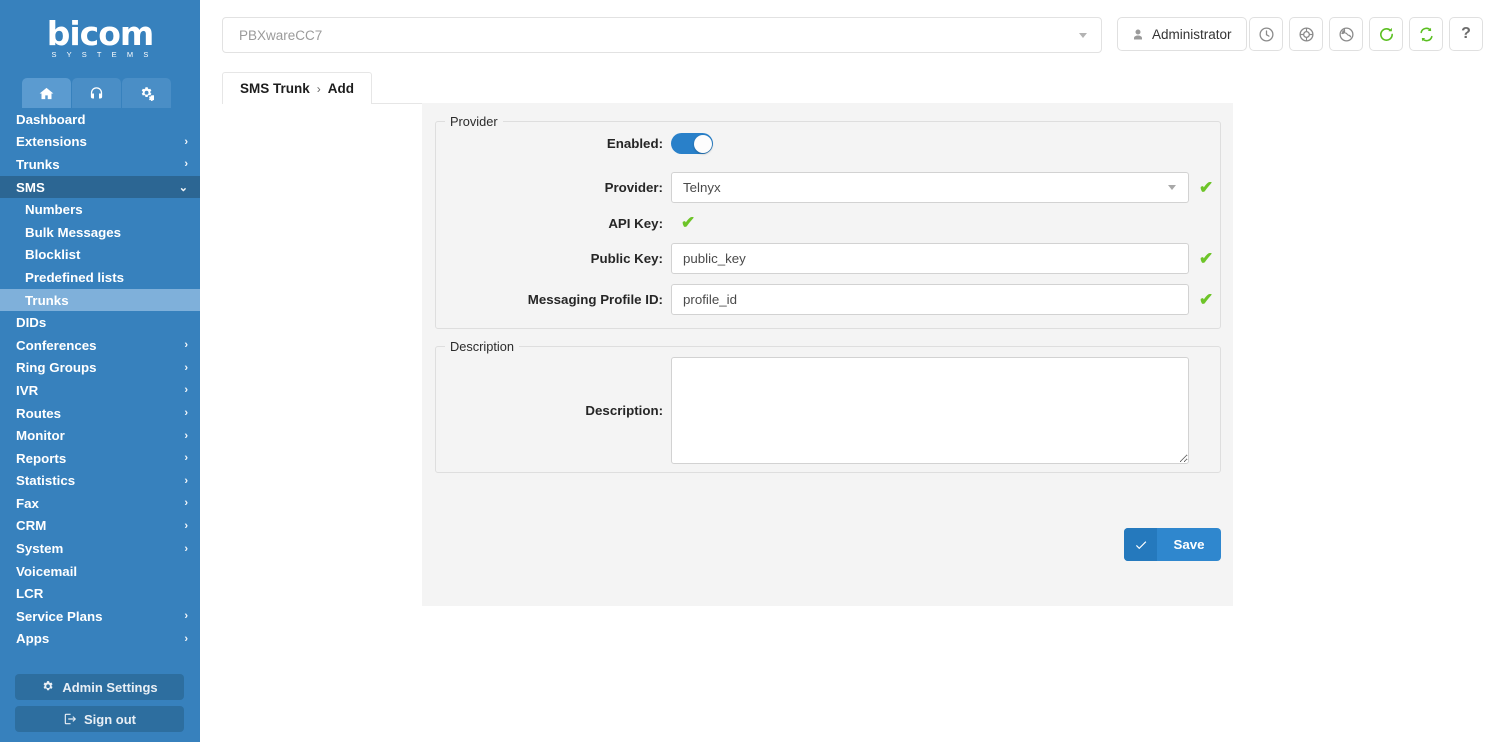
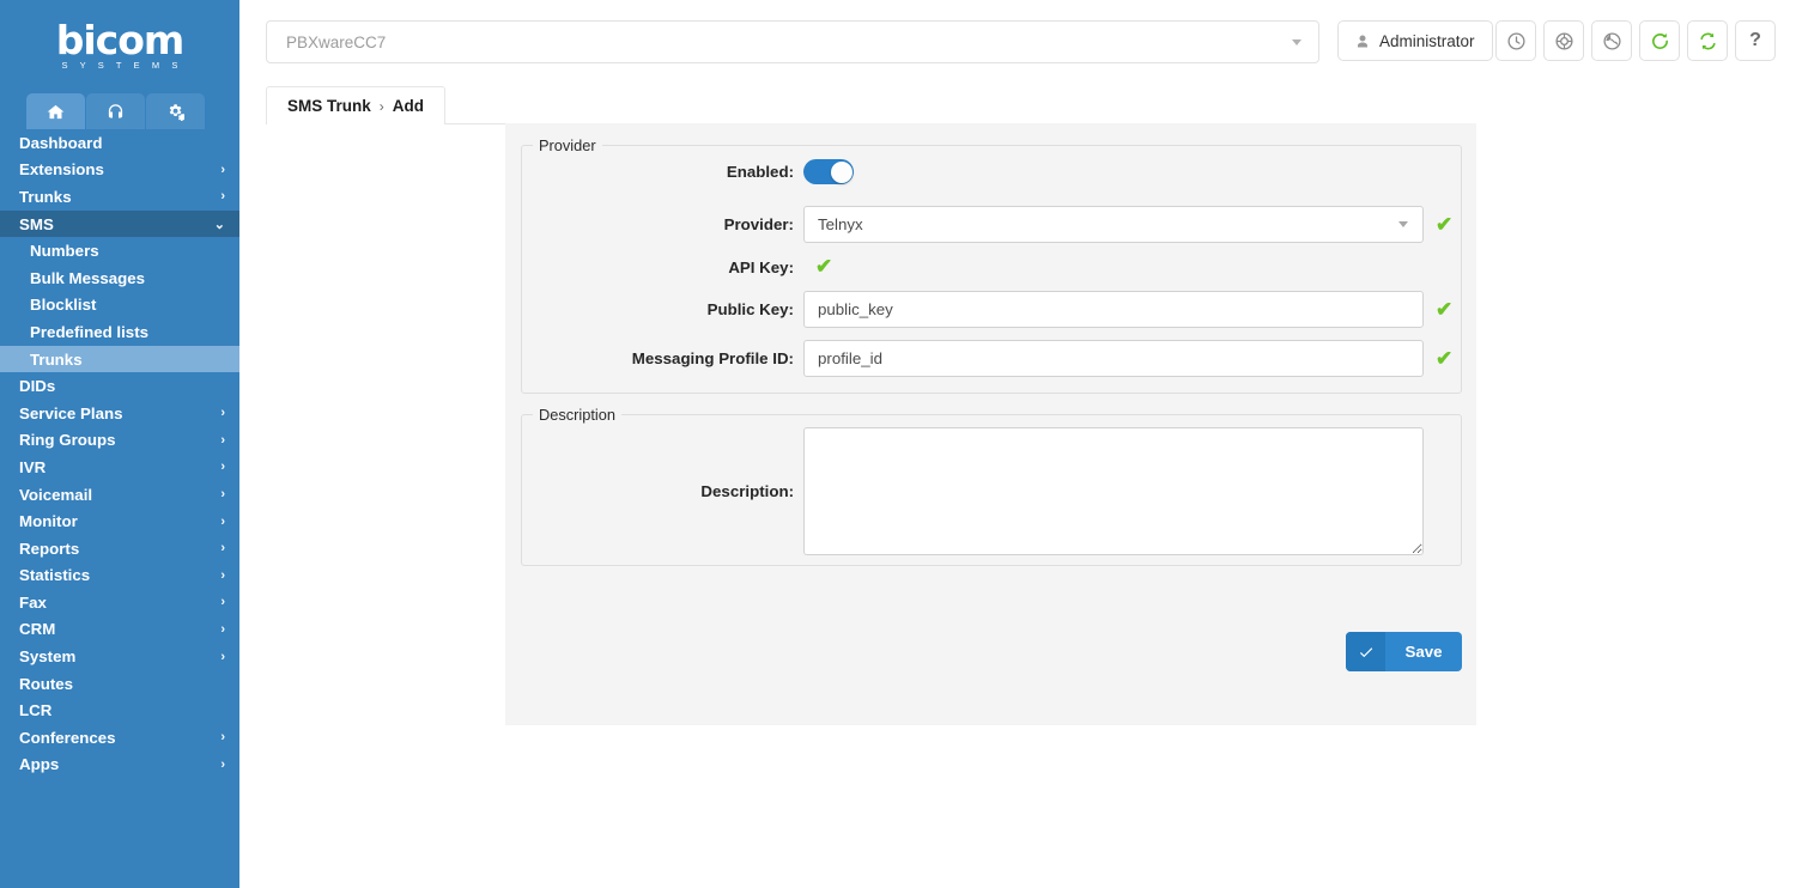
  bicom
  S Y S T E M S
  Dashboard
  Extensions
  ›
  Trunks
  ›
  SMS
  ⌄
  Numbers
  Bulk Messages
  Blocklist
  Predefined lists
  Trunks
  DIDs
- Conferences
+ Service Plans
  ›
  Ring Groups
  ›
  IVR
  ›
- Routes
+ Voicemail
  ›
  Monitor
  ›
  Reports
  ›
  Statistics
  ›
  Fax
  ›
  CRM
  ›
  System
  ›
- Voicemail
+ Routes
  LCR
- Service Plans
+ Conferences
  ›
  Apps
  ›
- Admin Settings
- Sign out
  PBXwareCC7
  Administrator
  ?
  SMS Trunk
  ›
  Add
  Provider
  Enabled:
  Provider:
  Telnyx
  ✔
  API Key:
  ✔
  Public Key:
  public_key
  ✔
  Messaging Profile ID:
  profile_id
  ✔
  Description
  Description:
  Save
